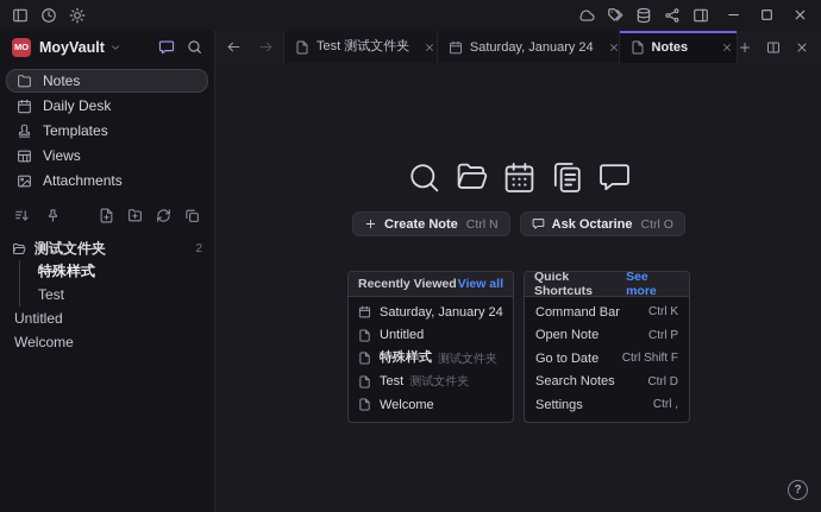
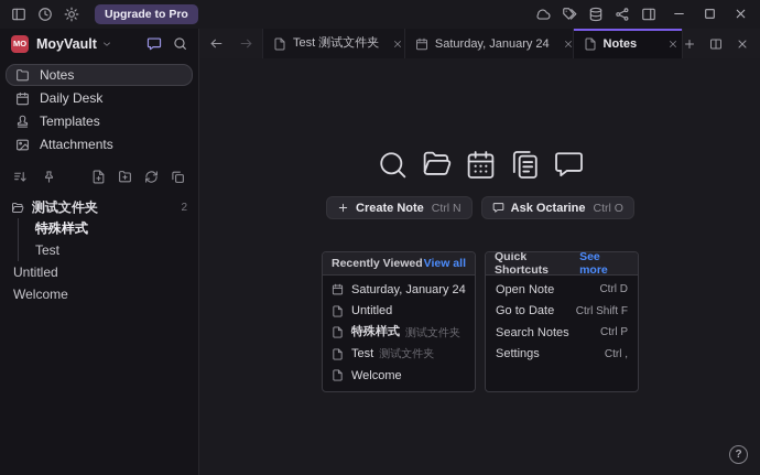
+ Upgrade to Pro
  MO
  MoyVault
  Notes
  Daily Desk
  Templates
- Views
  Attachments
  测试文件夹
  2
  特殊样式
  Test
  Untitled
  Welcome
  Test 测试文件夹
  Saturday, January 24
  Notes
  Create Note
  Ctrl N
  Ask Octarine
  Ctrl O
  Recently Viewed
  View all
  Saturday, January 24
  Untitled
  特殊样式
  测试文件夹
  Test
  测试文件夹
  Welcome
  Quick Shortcuts
  See more
- Command Bar
- Ctrl K
  Open Note
- Ctrl P
+ Ctrl D
  Go to Date
  Ctrl Shift F
  Search Notes
- Ctrl D
+ Ctrl P
  Settings
  Ctrl ,
  ?
